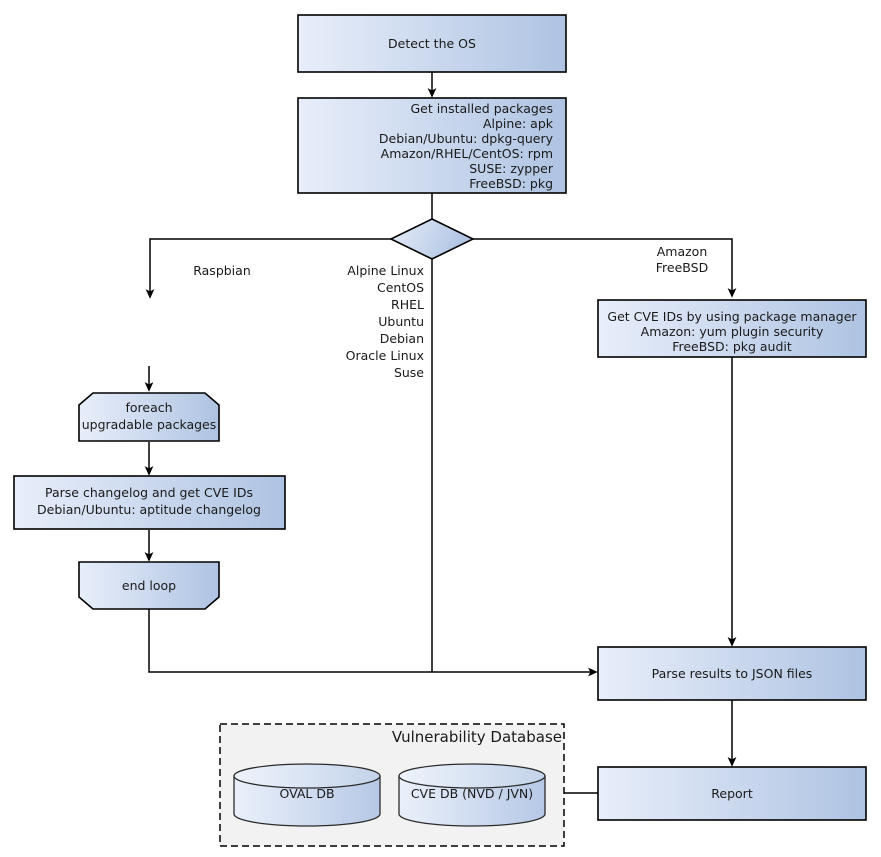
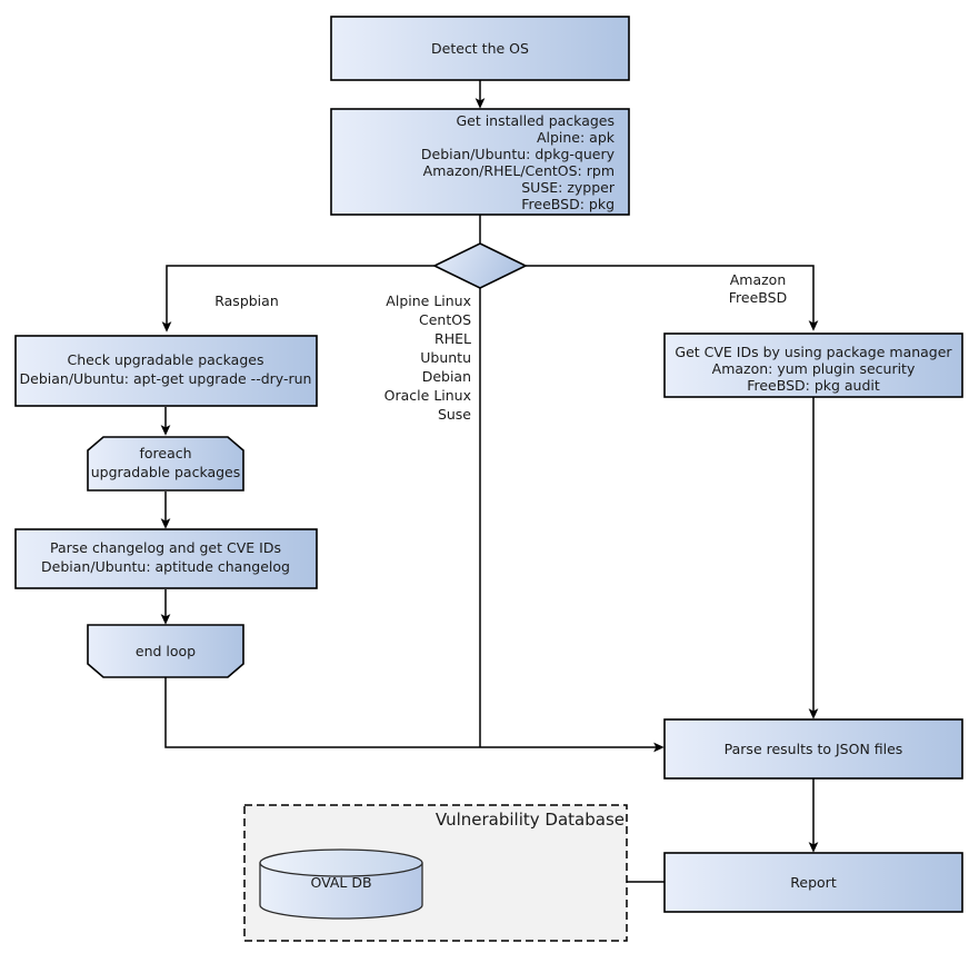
  Detect the OS
  Get installed packages
  Alpine: apk
  Debian/Ubuntu: dpkg-query
  Amazon/RHEL/CentOS: rpm
  SUSE: zypper
  FreeBSD: pkg
  Raspbian
  Alpine Linux
  CentOS
  RHEL
  Ubuntu
  Debian
  Oracle Linux
  Suse
  Amazon
  FreeBSD
+ Check upgradable packages
+ Debian/Ubuntu: apt-get upgrade --dry-run
  foreach
  upgradable packages
  Parse changelog and get CVE IDs
  Debian/Ubuntu: aptitude changelog
  end loop
  Get CVE IDs by using package manager
  Amazon: yum plugin security
  FreeBSD: pkg audit
  Parse results to JSON files
  Report
  Vulnerability Database
  OVAL DB
- CVE DB (NVD / JVN)
